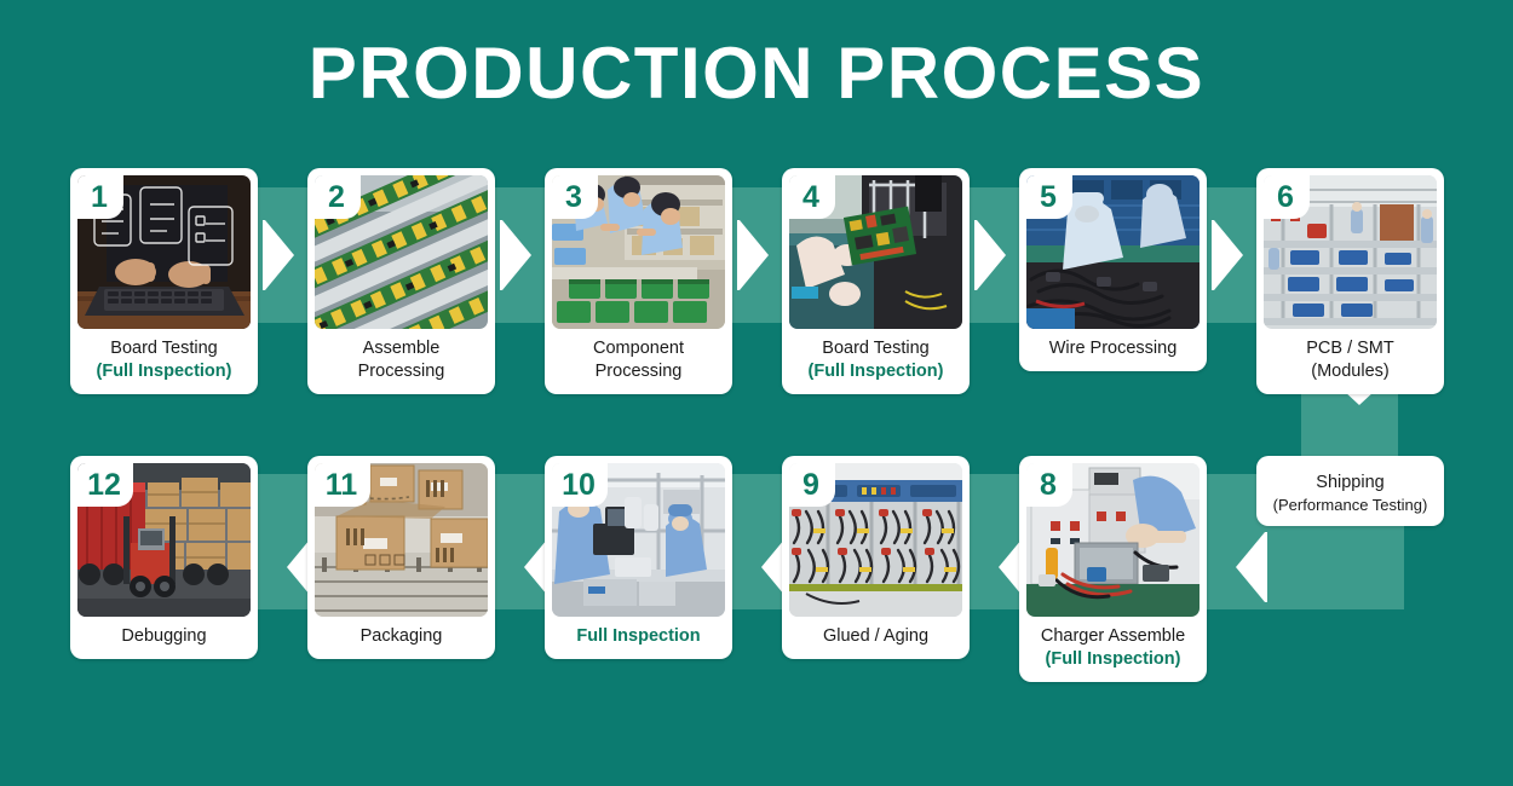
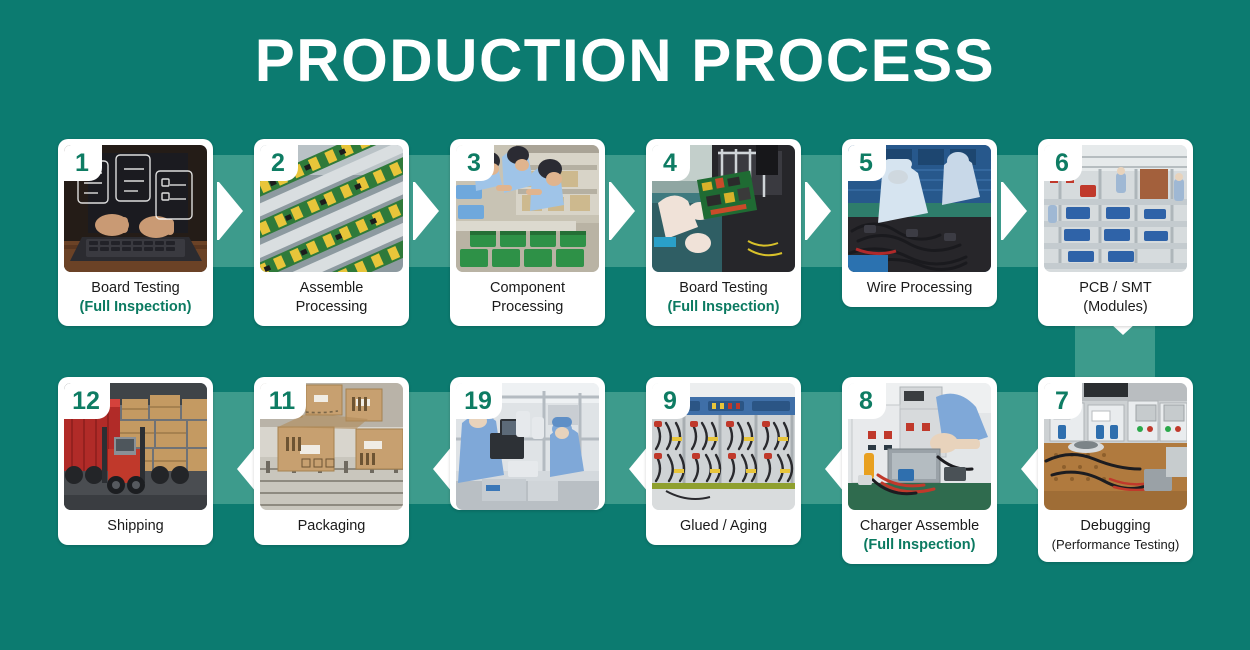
  PRODUCTION PROCESS
  1
  Board Testing
  (Full Inspection)
  2
  Assemble
  Processing
  3
  Component
  Processing
  4
  Board Testing
  (Full Inspection)
  5
  Wire Processing
  6
  PCB / SMT
  (Modules)
  12
- Debugging
+ Shipping
  11
  Packaging
- 10
+ 19
- Full Inspection
  9
  Glued / Aging
  8
  Charger Assemble
  (Full Inspection)
+ 7
- Shipping
+ Debugging
  (Performance Testing)
